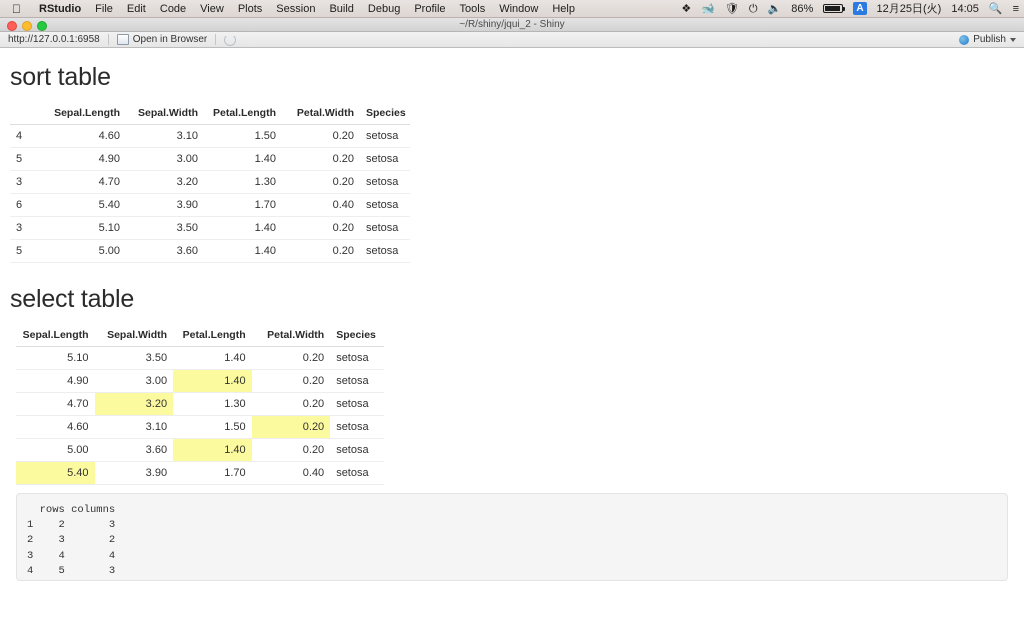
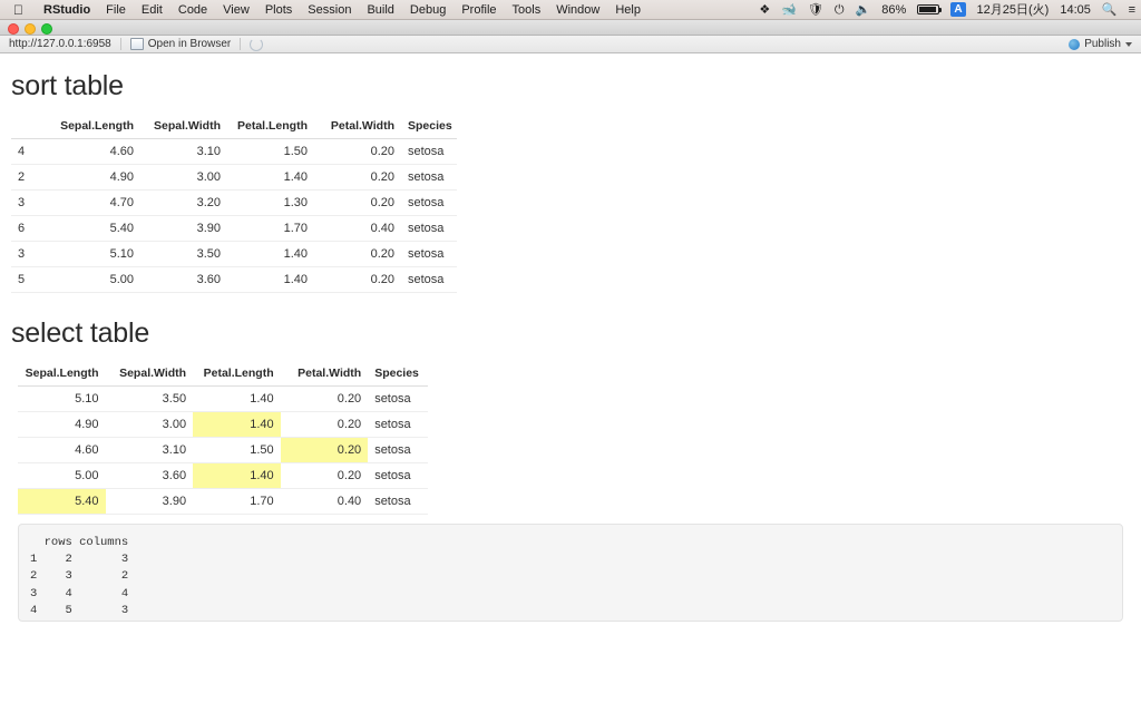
  
  RStudio
  File
  Edit
  Code
  View
  Plots
  Session
  Build
  Debug
  Profile
  Tools
  Window
  Help
  ❖
  🐋
  🛡
  ⏻
  🔈
  86%
  A
  12月25日(火)
  14:05
  🔍
  ≡
- ~/R/shiny/jqui_2 - Shiny
  http://127.0.0.1:6958
  Open in Browser
  Publish
  sort table
  	Sepal.Length	Sepal.Width	Petal.Length	Petal.Width	Species
  4	4.60	3.10	1.50	0.20	setosa
- 5	4.90	3.00	1.40	0.20	setosa
+ 2	4.90	3.00	1.40	0.20	setosa
  3	4.70	3.20	1.30	0.20	setosa
  6	5.40	3.90	1.70	0.40	setosa
  3	5.10	3.50	1.40	0.20	setosa
  5	5.00	3.60	1.40	0.20	setosa
  select table
  Sepal.Length	Sepal.Width	Petal.Length	Petal.Width	Species
  5.10	3.50	1.40	0.20	setosa
  4.90	3.00	1.40	0.20	setosa
- 4.70	3.20	1.30	0.20	setosa
  4.60	3.10	1.50	0.20	setosa
  5.00	3.60	1.40	0.20	setosa
  5.40	3.90	1.70	0.40	setosa
  rows columns
  1 2 3
  2 3 2
  3 4 4
  4 5 3
